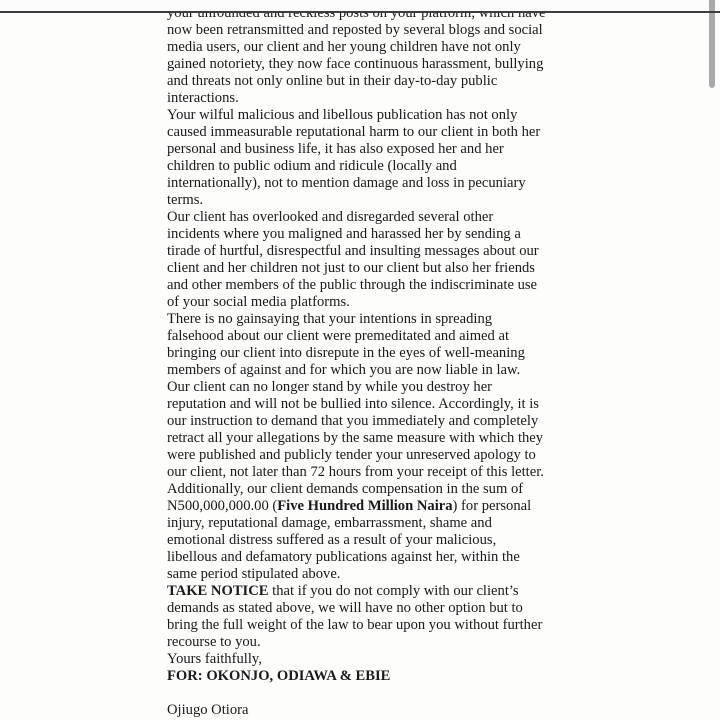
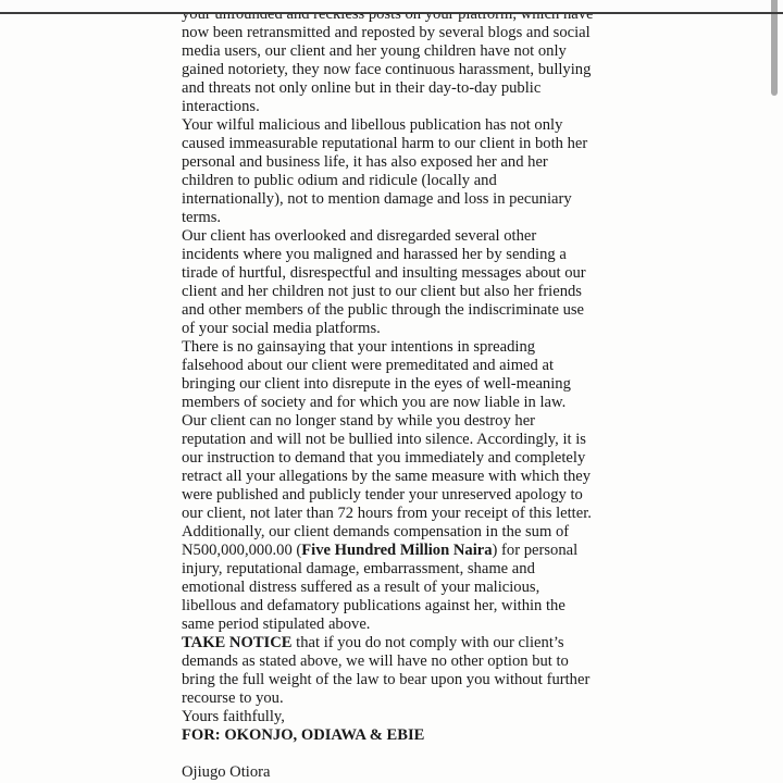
  your unfounded and reckless posts on your platform, which have
  now been retransmitted and reposted by several blogs and social
  media users, our client and her young children have not only
  gained notoriety, they now face continuous harassment, bullying
  and threats not only online but in their day-to-day public
  interactions.
  Your wilful malicious and libellous publication has not only
  caused immeasurable reputational harm to our client in both her
  personal and business life, it has also exposed her and her
  children to public odium and ridicule (locally and
  internationally), not to mention damage and loss in pecuniary
  terms.
  Our client has overlooked and disregarded several other
  incidents where you maligned and harassed her by sending a
  tirade of hurtful, disrespectful and insulting messages about our
  client and her children not just to our client but also her friends
  and other members of the public through the indiscriminate use
  of your social media platforms.
  There is no gainsaying that your intentions in spreading
  falsehood about our client were premeditated and aimed at
  bringing our client into disrepute in the eyes of well-meaning
- members of against and for which you are now liable in law.
+ members of society and for which you are now liable in law.
  Our client can no longer stand by while you destroy her
  reputation and will not be bullied into silence. Accordingly, it is
  our instruction to demand that you immediately and completely
  retract all your allegations by the same measure with which they
  were published and publicly tender your unreserved apology to
  our client, not later than 72 hours from your receipt of this letter.
  Additionally, our client demands compensation in the sum of
  N500,000,000.00 (Five Hundred Million Naira) for personal
  injury, reputational damage, embarrassment, shame and
  emotional distress suffered as a result of your malicious,
  libellous and defamatory publications against her, within the
  same period stipulated above.
  TAKE NOTICE that if you do not comply with our client’s
  demands as stated above, we will have no other option but to
  bring the full weight of the law to bear upon you without further
  recourse to you.
  Yours faithfully,
  FOR: OKONJO, ODIAWA & EBIE
  Ojiugo Otiora
